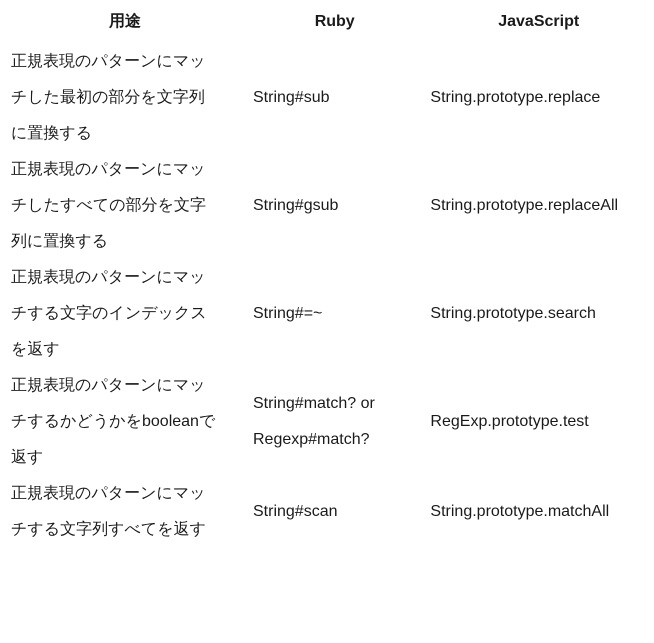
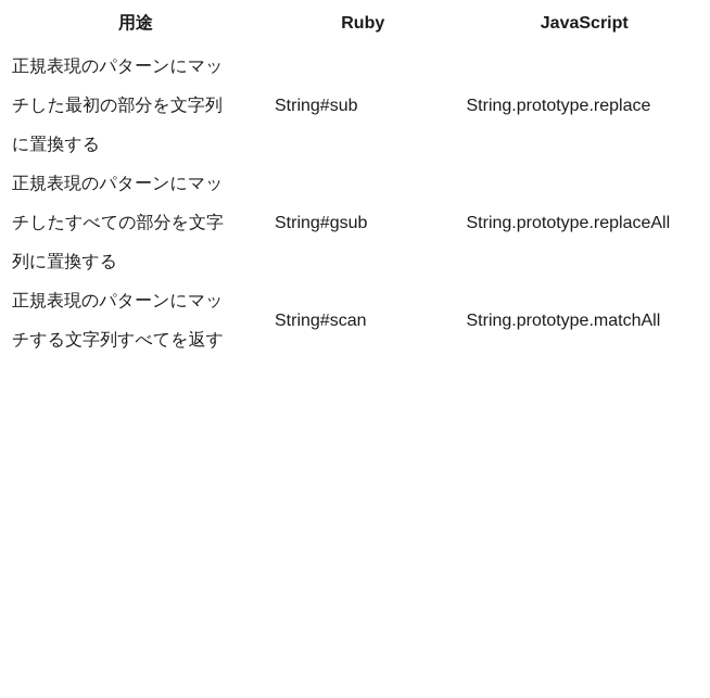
  用途	Ruby	JavaScript
  正規表現のパターンにマッ チした最初の部分を文字列 に置換する	String#sub	String.prototype.replace
  正規表現のパターンにマッ チしたすべての部分を文字 列に置換する	String#gsub	String.prototype.replaceAll
- 正規表現のパターンにマッ チする文字のインデックス を返す	String#=~	String.prototype.search
- 正規表現のパターンにマッ チするかどうかをbooleanで 返す	String#match? or Regexp#match?	RegExp.prototype.test
  正規表現のパターンにマッ チする文字列すべてを返す	String#scan	String.prototype.matchAll
